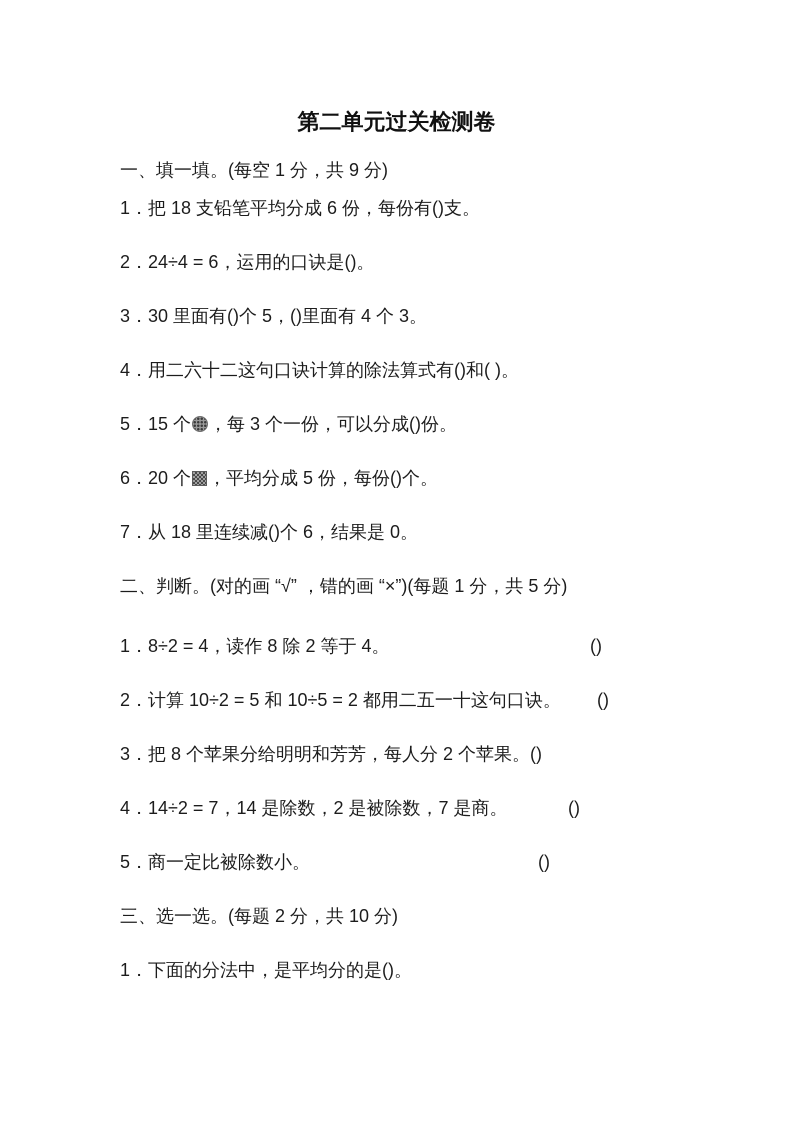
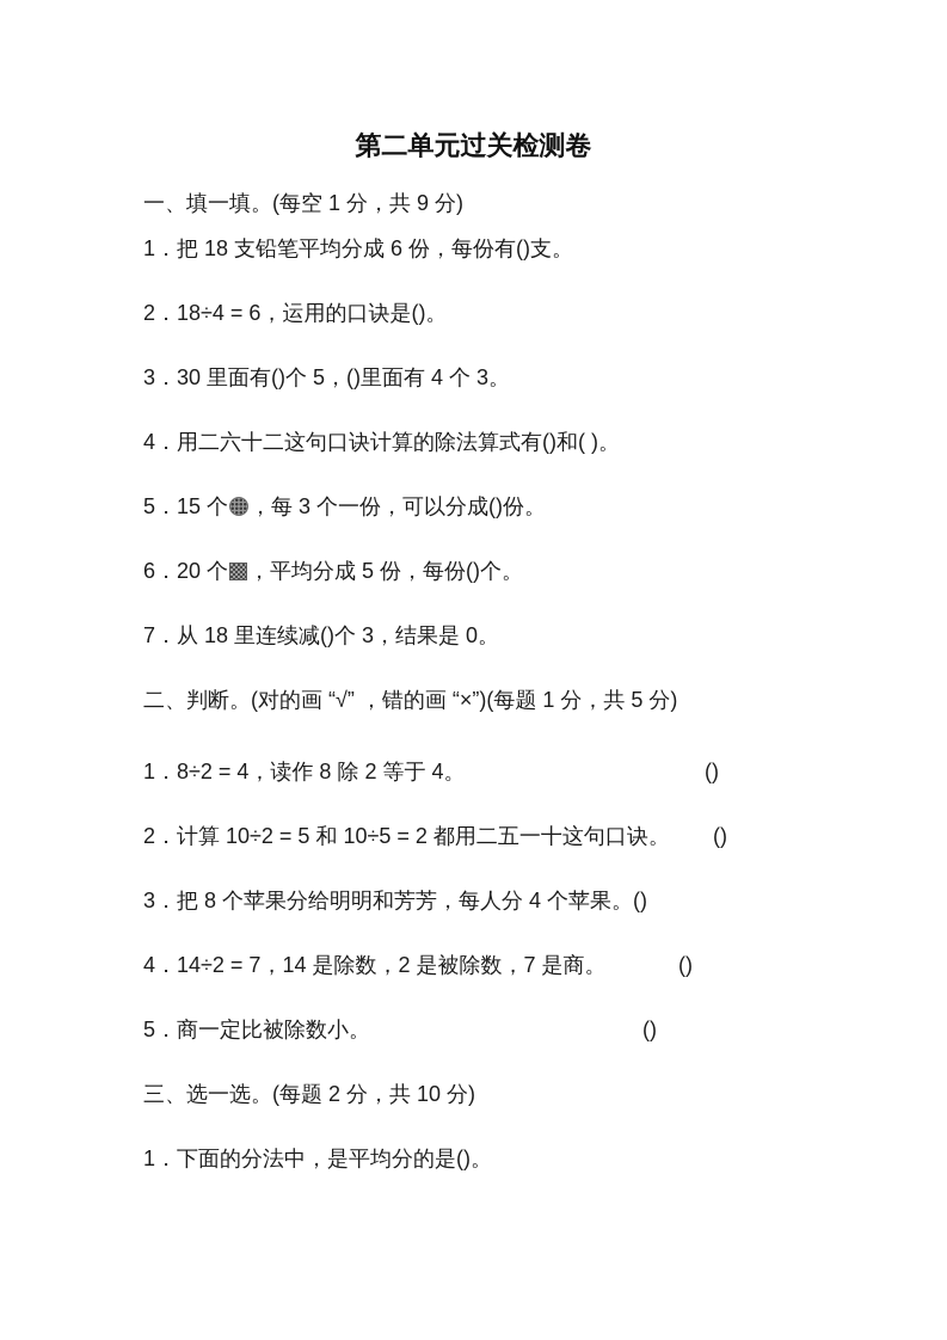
  第二单元过关检测卷
  一、填一填。(每空 1 分，共 9 分)
  1．把 18 支铅笔平均分成 6 份，每份有()支。
- 2．24÷4 = 6，运用的口诀是()。
+ 2．18÷4 = 6，运用的口诀是()。
  3．30 里面有()个 5，()里面有 4 个 3。
  4．用二六十二这句口诀计算的除法算式有()和( )。
  5．15 个 ，每 3 个一份，可以分成()份。
  6．20 个 ，平均分成 5 份，每份()个。
- 7．从 18 里连续减()个 6，结果是 0。
+ 7．从 18 里连续减()个 3，结果是 0。
  二、判断。(对的画 “√” ，错的画 “×”)(每题 1 分，共 5 分)
  1．8÷2 = 4，读作 8 除 2 等于 4。
  ()
  2．计算 10÷2 = 5 和 10÷5 = 2 都用二五一十这句口诀。
  ()
- 3．把 8 个苹果分给明明和芳芳，每人分 2 个苹果。()
+ 3．把 8 个苹果分给明明和芳芳，每人分 4 个苹果。()
  4．14÷2 = 7，14 是除数，2 是被除数，7 是商。
  ()
  5．商一定比被除数小。
  ()
  三、选一选。(每题 2 分，共 10 分)
  1．下面的分法中，是平均分的是()。
